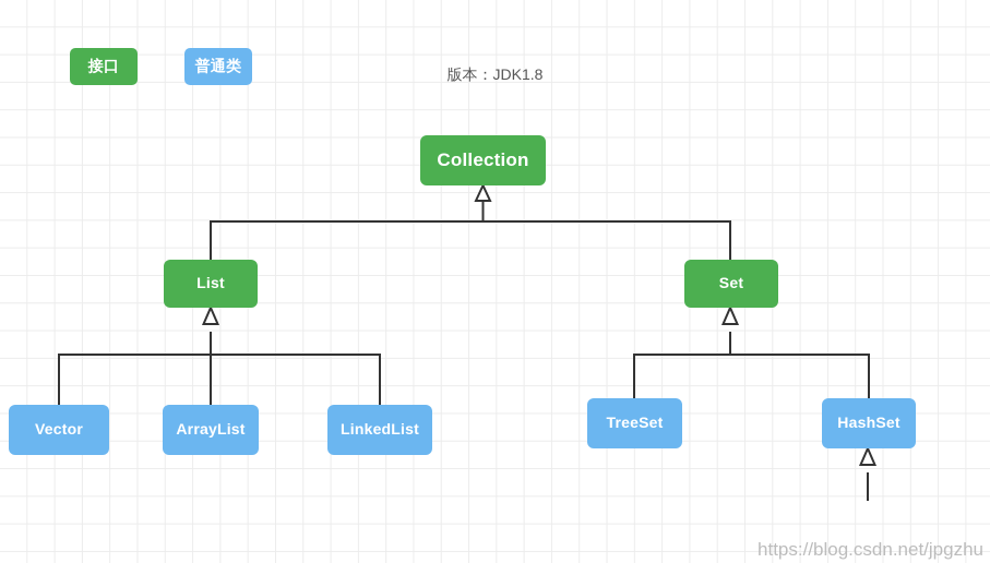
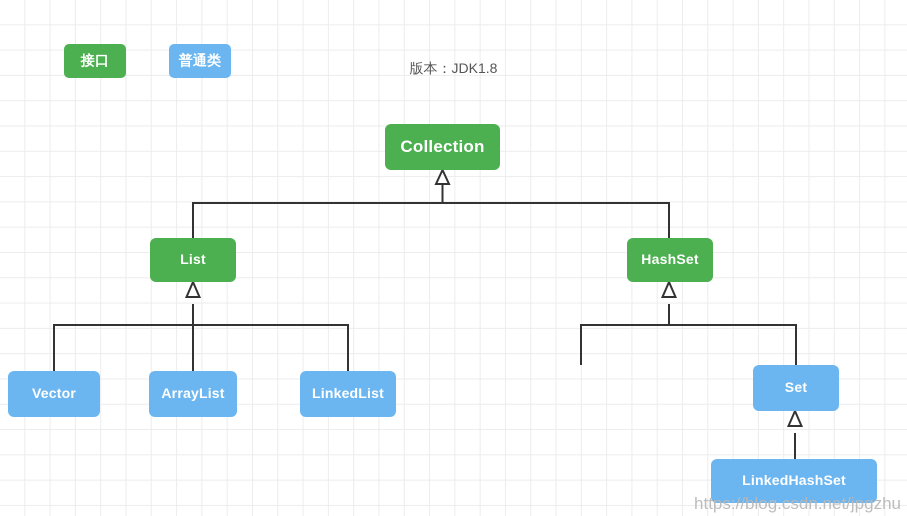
  版本：JDK1.8
  接口
  普通类
  Collection
  List
- Set
+ HashSet
  Vector
  ArrayList
  LinkedList
- TreeSet
- HashSet
+ Set
+ LinkedHashSet
  https://blog.csdn.net/jpgzhu
